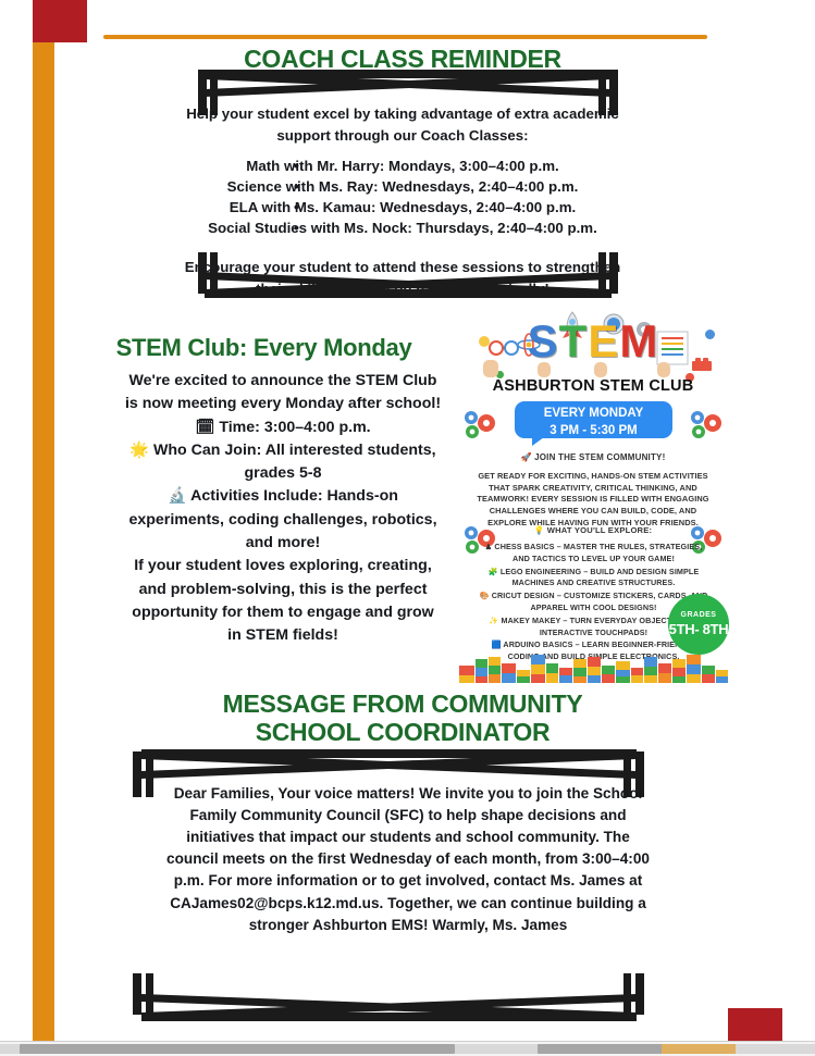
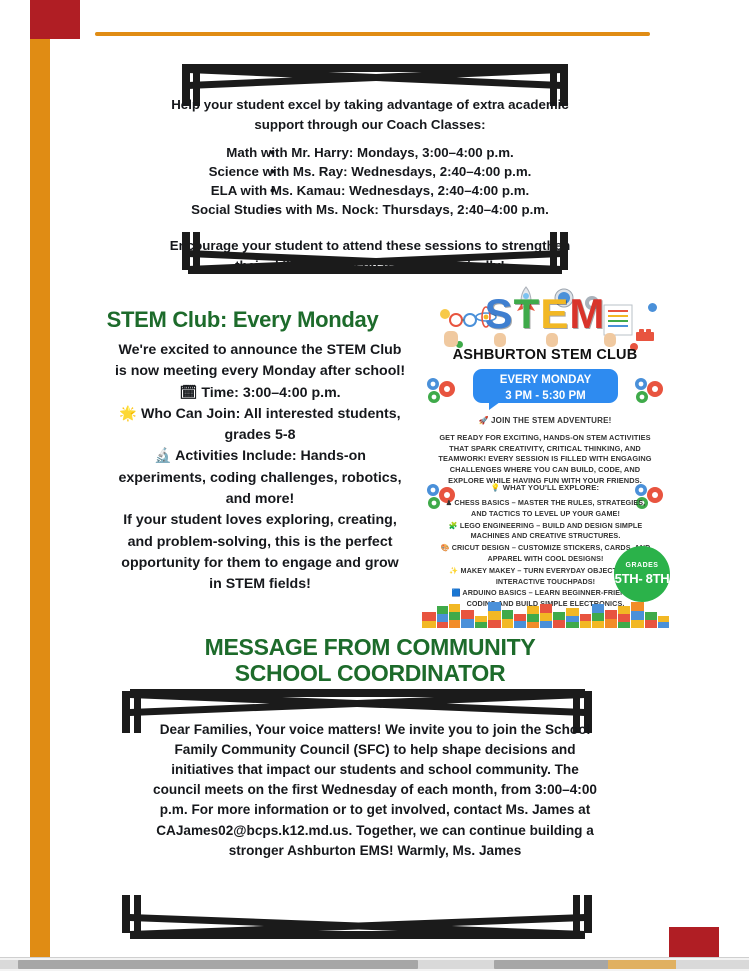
- COACH CLASS REMINDER
  Help your student excel by taking advantage of extra academic support through our Coach Classes:
  •
  Math with Mr. Harry: Mondays, 3:00–4:00 p.m.
  •
  Science with Ms. Ray: Wednesdays, 2:40–4:00 p.m.
  •
  ELA with Ms. Kamau: Wednesdays, 2:40–4:00 p.m.
  •
  Social Studies with Ms. Nock: Thursdays, 2:40–4:00 p.m.
  STEM Club: Every Monday
  We're excited to announce the STEM Club
  is now meeting every Monday after school!
  🗓 Time: 3:00–4:00 p.m.
  🌟 Who Can Join: All interested students,
  grades 5-8
  🔬 Activities Include: Hands-on
  experiments, coding challenges, robotics,
  and more!
  If your student loves exploring, creating,
  and problem-solving, this is the perfect
  opportunity for them to engage and grow
  in STEM fields!
  MESSAGE FROM COMMUNITY
  SCHOOL COORDINATOR
  Dear Families, Your voice matters! We invite you to join the School Family Community Council (SFC) to help shape decisions and initiatives that impact our students and school community. The council meets on the first Wednesday of each month, from 3:00–4:00 p.m. For more information or to get involved, contact Ms. James at CAJames02@bcps.k12.md.us. Together, we can continue building a stronger Ashburton EMS! Warmly, Ms. James
  STEM
  ASHBURTON STEM CLUB
  EVERY MONDAY
  3 PM - 5:30 PM
- 🚀 JOIN THE STEM COMMUNITY!
+ 🚀 JOIN THE STEM ADVENTURE!
  GET READY FOR EXCITING, HANDS-ON STEM ACTIVITIES THAT SPARK CREATIVITY, CRITICAL THINKING, AND TEAMWORK! EVERY SESSION IS FILLED WITH ENGAGING CHALLENGES WHERE YOU CAN BUILD, CODE, AND EXPLORE WHILE HAVING FUN WITH YOUR FRIENDS.
  💡 WHAT YOU'LL EXPLORE:
  ♟ CHESS BASICS – MASTER THE RULES, STRATEGIES, AND TACTICS TO LEVEL UP YOUR GAME!
  🧩 LEGO ENGINEERING – BUILD AND DESIGN SIMPLE MACHINES AND CREATIVE STRUCTURES.
  🎨 CRICUT DESIGN – CUSTOMIZE STICKERS, CARDS APPAREL WITH COOL DESIGNS!
  ✨ MAKEY MAKEY – TURN EVERYDAY OBJEC INTERACTIVE TOUCHPADS!
  🟦 ARDUINO BASICS – LEARN BEGINNER-FRIE CODINND BUILD SIMPLE ELECTRONICS.
  5TH- 8TH
